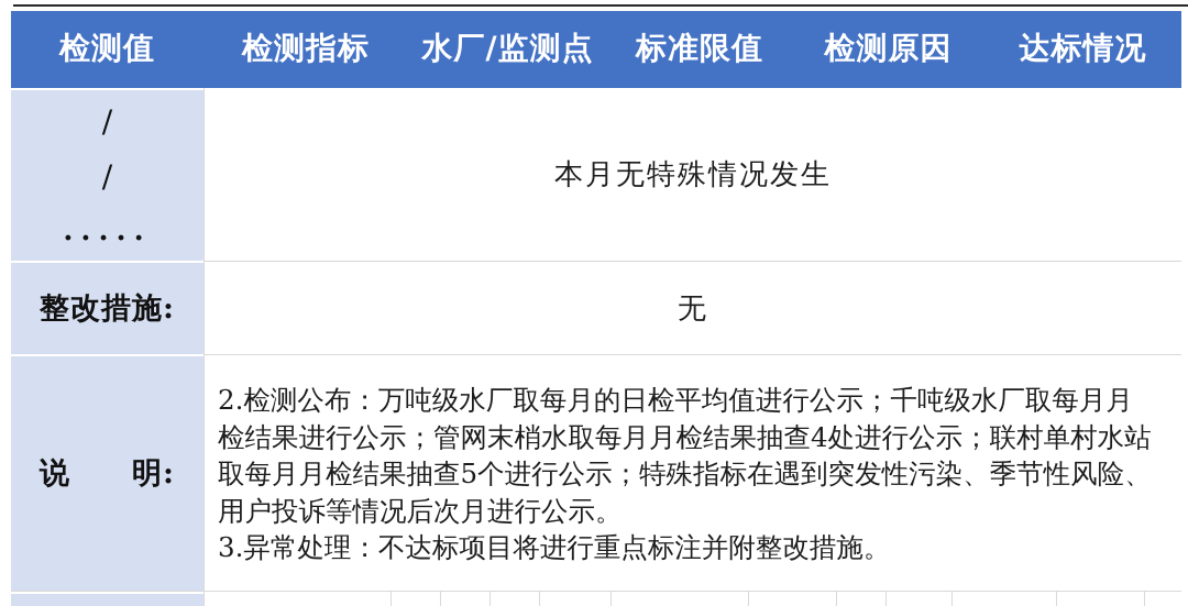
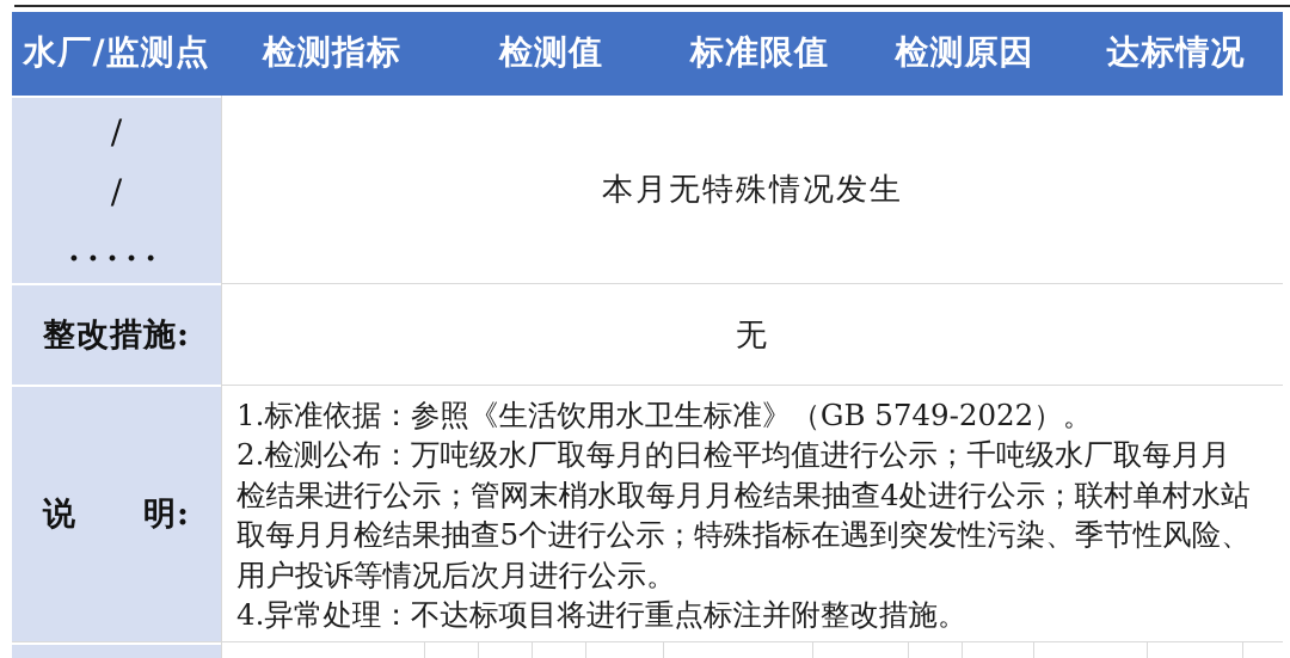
- 检测值
+ 水厂/监测点
  检测指标
- 水厂/监测点
+ 检测值
  标准限值
  检测原因
  达标情况
  /
  /
  .....
  本月无特殊情况发生
  整改措施:
  无
  说 明:
+ 1.标准依据：参照《生活饮用水卫生标准》（GB 5749-2022）。
  2.检测公布：万吨级水厂取每月的日检平均值进行公示；千吨级水厂取每月月
  检结果进行公示；管网末梢水取每月月检结果抽查4处进行公示；联村单村水站
  取每月月检结果抽查5个进行公示；特殊指标在遇到突发性污染、季节性风险、
  用户投诉等情况后次月进行公示。
- 3.异常处理：不达标项目将进行重点标注并附整改措施。
+ 4.异常处理：不达标项目将进行重点标注并附整改措施。
